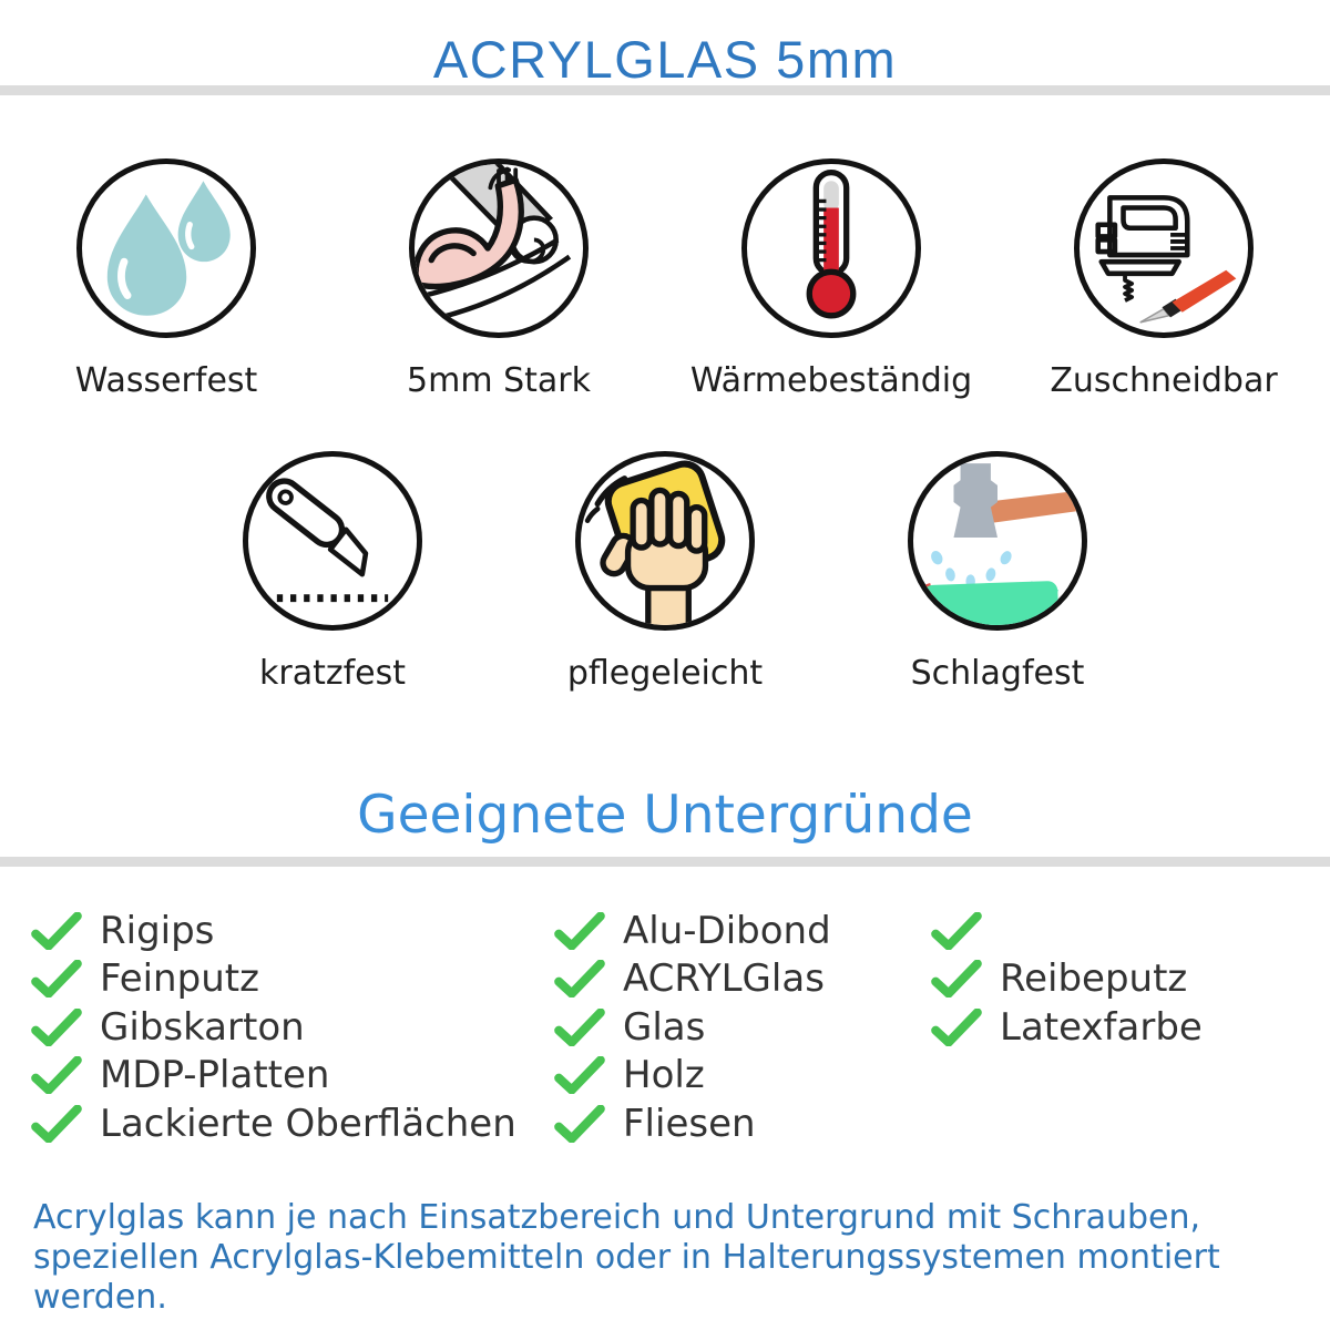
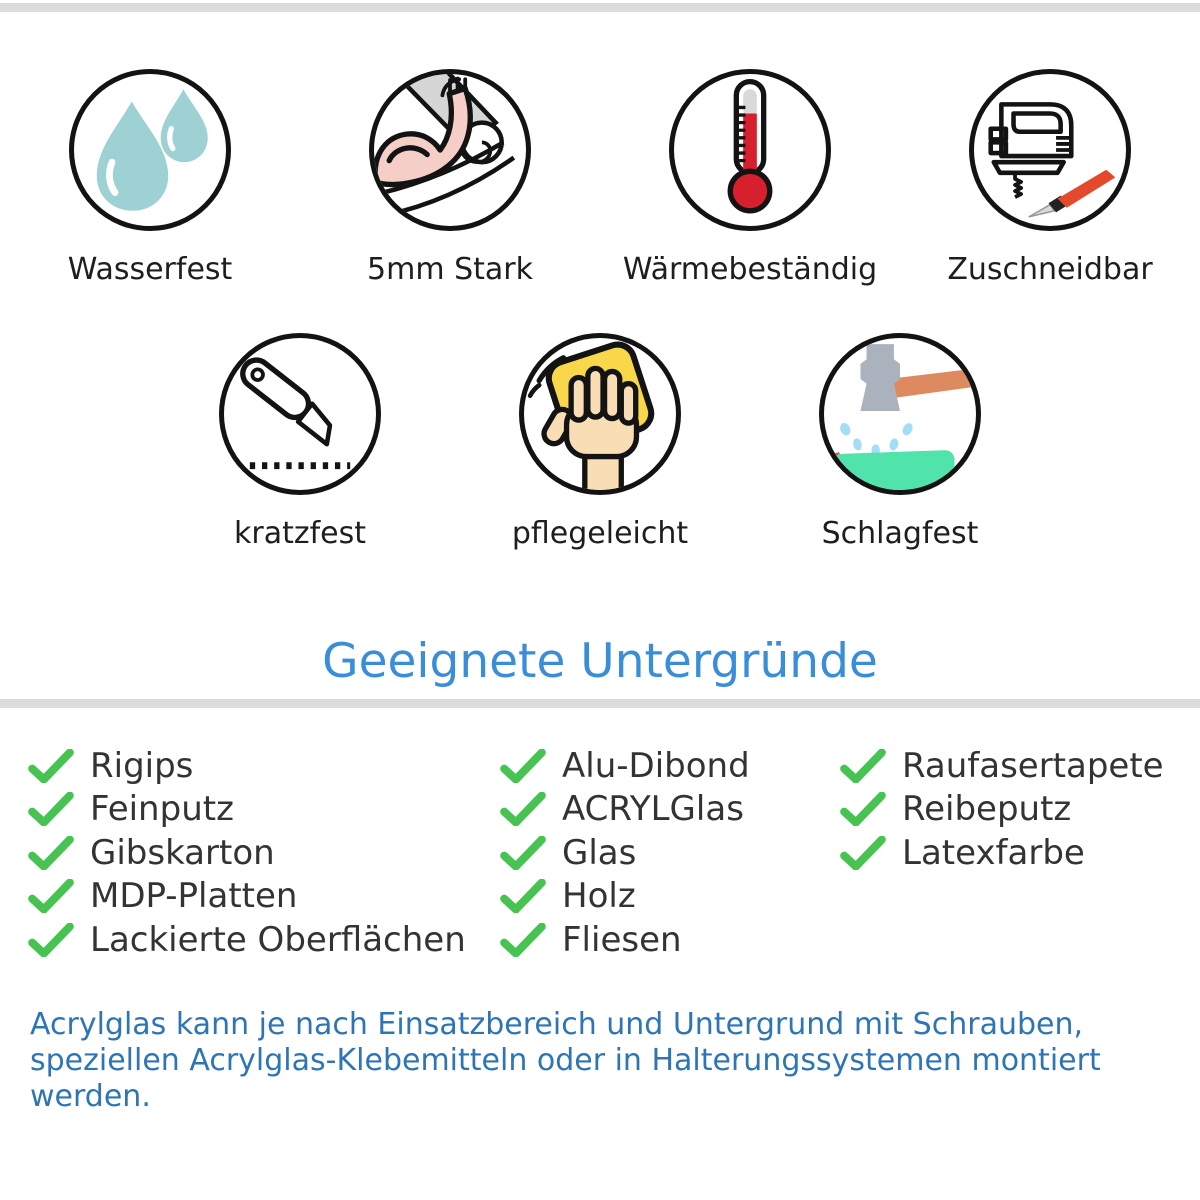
- ACRYLGLAS 5mm
  Wasserfest
  5mm Stark
  Wärmebeständig
  Zuschneidbar
  kratzfest
  pflegeleicht
  Schlagfest
  Geeignete Untergründe
  Rigips
  Feinputz
  Gibskarton
  MDP-Platten
  Lackierte Oberflächen
  Alu-Dibond
  ACRYLGlas
  Glas
  Holz
  Fliesen
+ Raufasertapete
  Reibeputz
  Latexfarbe
  Acrylglas kann je nach Einsatzbereich und Untergrund mit Schrauben,
  speziellen Acrylglas-Klebemitteln oder in Halterungssystemen montiert werden.
